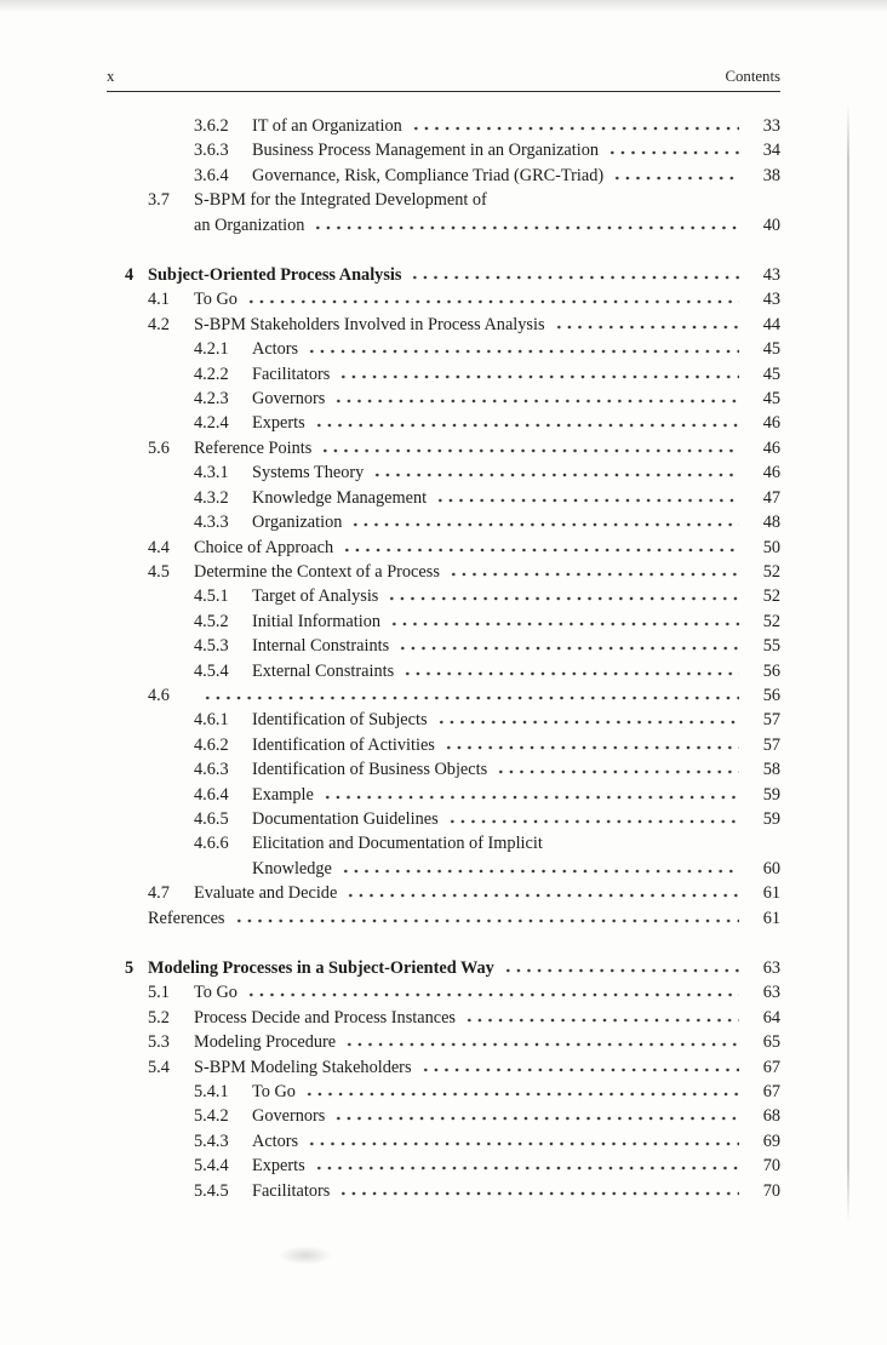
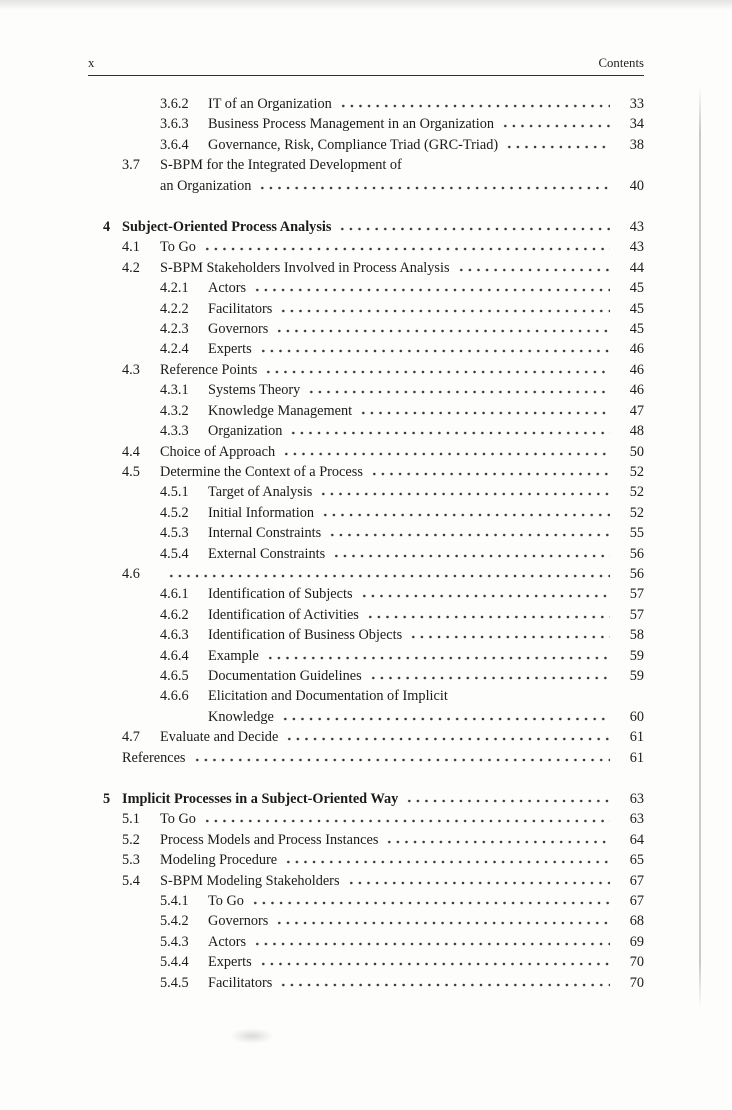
  x
  Contents
  3.6.2
  IT of an Organization
  33
  3.6.3
  Business Process Management in an Organization
  34
  3.6.4
  Governance, Risk, Compliance Triad (GRC-Triad)
  38
  3.7
  S-BPM for the Integrated Development of
  an Organization
  40
  4
  Subject-Oriented Process Analysis
  43
  4.1
  To Go
  43
  4.2
  S-BPM Stakeholders Involved in Process Analysis
  44
  4.2.1
  Actors
  45
  4.2.2
  Facilitators
  45
  4.2.3
  Governors
  45
  4.2.4
  Experts
  46
- 5.6
+ 4.3
  Reference Points
  46
  4.3.1
  Systems Theory
  46
  4.3.2
  Knowledge Management
  47
  4.3.3
  Organization
  48
  4.4
  Choice of Approach
  50
  4.5
  Determine the Context of a Process
  52
  4.5.1
  Target of Analysis
  52
  4.5.2
  Initial Information
  52
  4.5.3
  Internal Constraints
  55
  4.5.4
  External Constraints
  56
  4.6
  56
  4.6.1
  Identification of Subjects
  57
  4.6.2
  Identification of Activities
  57
  4.6.3
  Identification of Business Objects
  58
  4.6.4
  Example
  59
  4.6.5
  Documentation Guidelines
  59
  4.6.6
  Elicitation and Documentation of Implicit
  Knowledge
  60
  4.7
  Evaluate and Decide
  61
  References
  61
  5
- Modeling Processes in a Subject-Oriented Way
+ Implicit Processes in a Subject-Oriented Way
  63
  5.1
  To Go
  63
  5.2
- Process Decide and Process Instances
+ Process Models and Process Instances
  64
  5.3
  Modeling Procedure
  65
  5.4
  S-BPM Modeling Stakeholders
  67
  5.4.1
  To Go
  67
  5.4.2
  Governors
  68
  5.4.3
  Actors
  69
  5.4.4
  Experts
  70
  5.4.5
  Facilitators
  70
